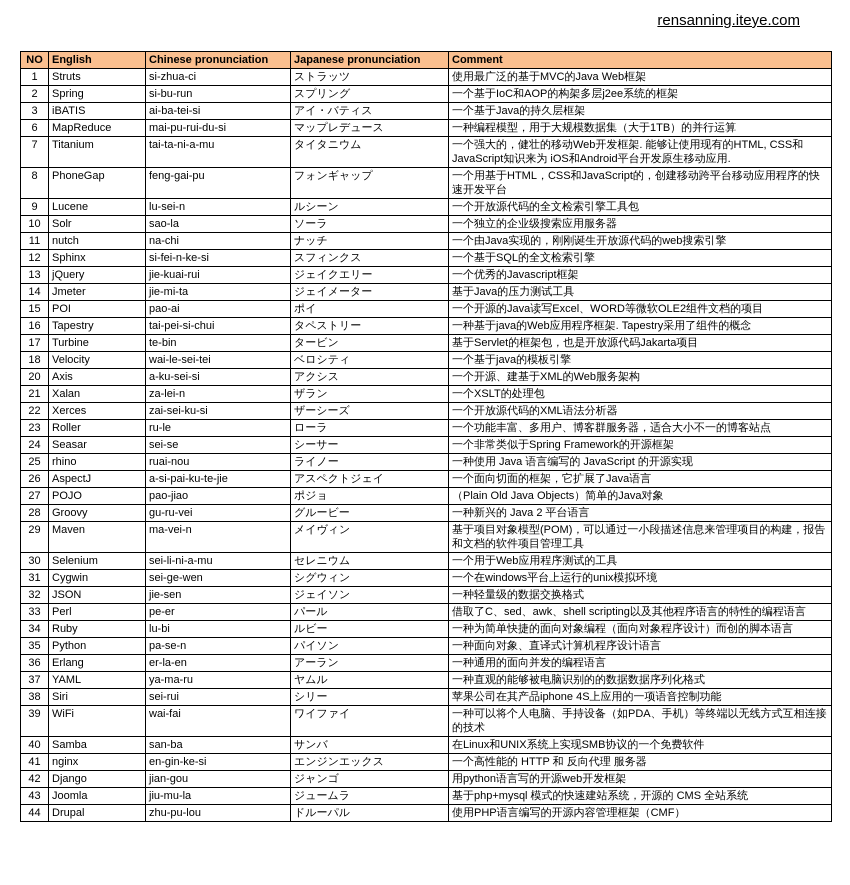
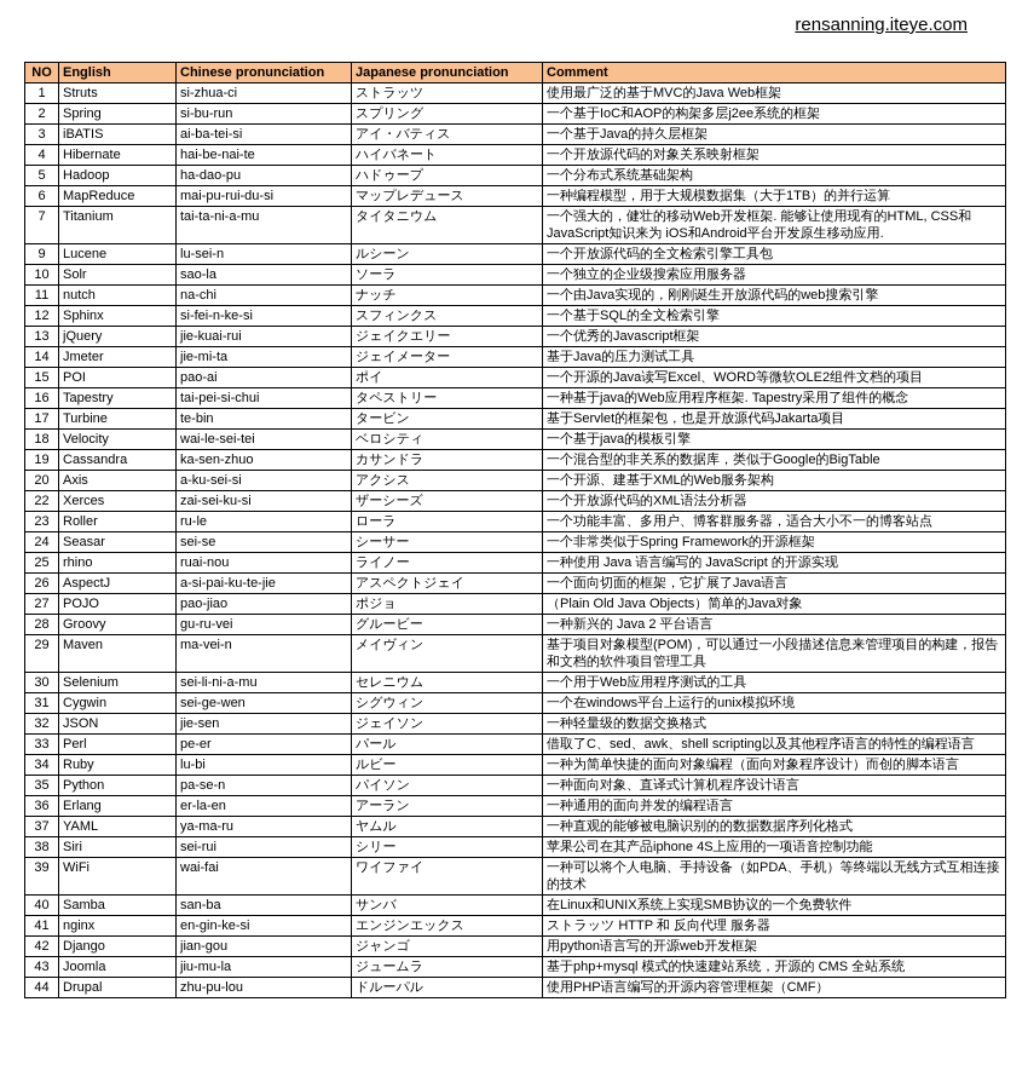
  rensanning.iteye.com
  NO	English	Chinese pronunciation	Japanese pronunciation	Comment
  1	Struts	si-zhua-ci	ストラッツ	使用最广泛的基于MVC的Java Web框架
  2	Spring	si-bu-run	スプリング	一个基于IoC和AOP的构架多层j2ee系统的框架
  3	iBATIS	ai-ba-tei-si	アイ・バティス	一个基于Java的持久层框架
+ 4	Hibernate	hai-be-nai-te	ハイバネート	一个开放源代码的对象关系映射框架
+ 5	Hadoop	ha-dao-pu	ハドゥープ	一个分布式系统基础架构
  6	MapReduce	mai-pu-rui-du-si	マップレデュース	一种编程模型，用于大规模数据集（大于1TB）的并行运算
  7	Titanium	tai-ta-ni-a-mu	タイタニウム	一个强大的，健壮的移动Web开发框架. 能够让使用现有的HTML, CSS和JavaScript知识来为 iOS和Android平台开发原生移动应用.
- 8	PhoneGap	feng-gai-pu	フォンギャップ	一个用基于HTML，CSS和JavaScript的，创建移动跨平台移动应用程序的快速开发平台
  9	Lucene	lu-sei-n	ルシーン	一个开放源代码的全文检索引擎工具包
  10	Solr	sao-la	ソーラ	一个独立的企业级搜索应用服务器
  11	nutch	na-chi	ナッチ	一个由Java实现的，刚刚诞生开放源代码的web搜索引擎
  12	Sphinx	si-fei-n-ke-si	スフィンクス	一个基于SQL的全文检索引擎
  13	jQuery	jie-kuai-rui	ジェイクエリー	一个优秀的Javascript框架
  14	Jmeter	jie-mi-ta	ジェイメーター	基于Java的压力测试工具
  15	POI	pao-ai	ポイ	一个开源的Java读写Excel、WORD等微软OLE2组件文档的项目
  16	Tapestry	tai-pei-si-chui	タペストリー	一种基于java的Web应用程序框架. Tapestry采用了组件的概念
  17	Turbine	te-bin	タービン	基于Servlet的框架包，也是开放源代码Jakarta项目
  18	Velocity	wai-le-sei-tei	ベロシティ	一个基于java的模板引擎
+ 19	Cassandra	ka-sen-zhuo	カサンドラ	一个混合型的非关系的数据库，类似于Google的BigTable
  20	Axis	a-ku-sei-si	アクシス	一个开源、建基于XML的Web服务架构
- 21	Xalan	za-lei-n	ザラン	一个XSLT的处理包
  22	Xerces	zai-sei-ku-si	ザーシーズ	一个开放源代码的XML语法分析器
  23	Roller	ru-le	ローラ	一个功能丰富、多用户、博客群服务器，适合大小不一的博客站点
  24	Seasar	sei-se	シーサー	一个非常类似于Spring Framework的开源框架
  25	rhino	ruai-nou	ライノー	一种使用 Java 语言编写的 JavaScript 的开源实现
  26	AspectJ	a-si-pai-ku-te-jie	アスペクトジェイ	一个面向切面的框架，它扩展了Java语言
  27	POJO	pao-jiao	ポジョ	（Plain Old Java Objects）简单的Java对象
  28	Groovy	gu-ru-vei	グルービー	一种新兴的 Java 2 平台语言
  29	Maven	ma-vei-n	メイヴィン	基于项目对象模型(POM)，可以通过一小段描述信息来管理项目的构建，报告和文档的软件项目管理工具
  30	Selenium	sei-li-ni-a-mu	セレニウム	一个用于Web应用程序测试的工具
  31	Cygwin	sei-ge-wen	シグウィン	一个在windows平台上运行的unix模拟环境
  32	JSON	jie-sen	ジェイソン	一种轻量级的数据交换格式
  33	Perl	pe-er	パール	借取了C、sed、awk、shell scripting以及其他程序语言的特性的编程语言
  34	Ruby	lu-bi	ルビー	一种为简单快捷的面向对象编程（面向对象程序设计）而创的脚本语言
  35	Python	pa-se-n	パイソン	一种面向对象、直译式计算机程序设计语言
  36	Erlang	er-la-en	アーラン	一种通用的面向并发的编程语言
  37	YAML	ya-ma-ru	ヤムル	一种直观的能够被电脑识别的的数据数据序列化格式
  38	Siri	sei-rui	シリー	苹果公司在其产品iphone 4S上应用的一项语音控制功能
  39	WiFi	wai-fai	ワイファイ	一种可以将个人电脑、手持设备（如PDA、手机）等终端以无线方式互相连接的技术
  40	Samba	san-ba	サンバ	在Linux和UNIX系统上实现SMB协议的一个免费软件
- 41	nginx	en-gin-ke-si	エンジンエックス	一个高性能的 HTTP 和 反向代理 服务器
+ 41	nginx	en-gin-ke-si	エンジンエックス	ストラッツ HTTP 和 反向代理 服务器
  42	Django	jian-gou	ジャンゴ	用python语言写的开源web开发框架
  43	Joomla	jiu-mu-la	ジュームラ	基于php+mysql 模式的快速建站系统，开源的 CMS 全站系统
  44	Drupal	zhu-pu-lou	ドルーパル	使用PHP语言编写的开源内容管理框架（CMF）
